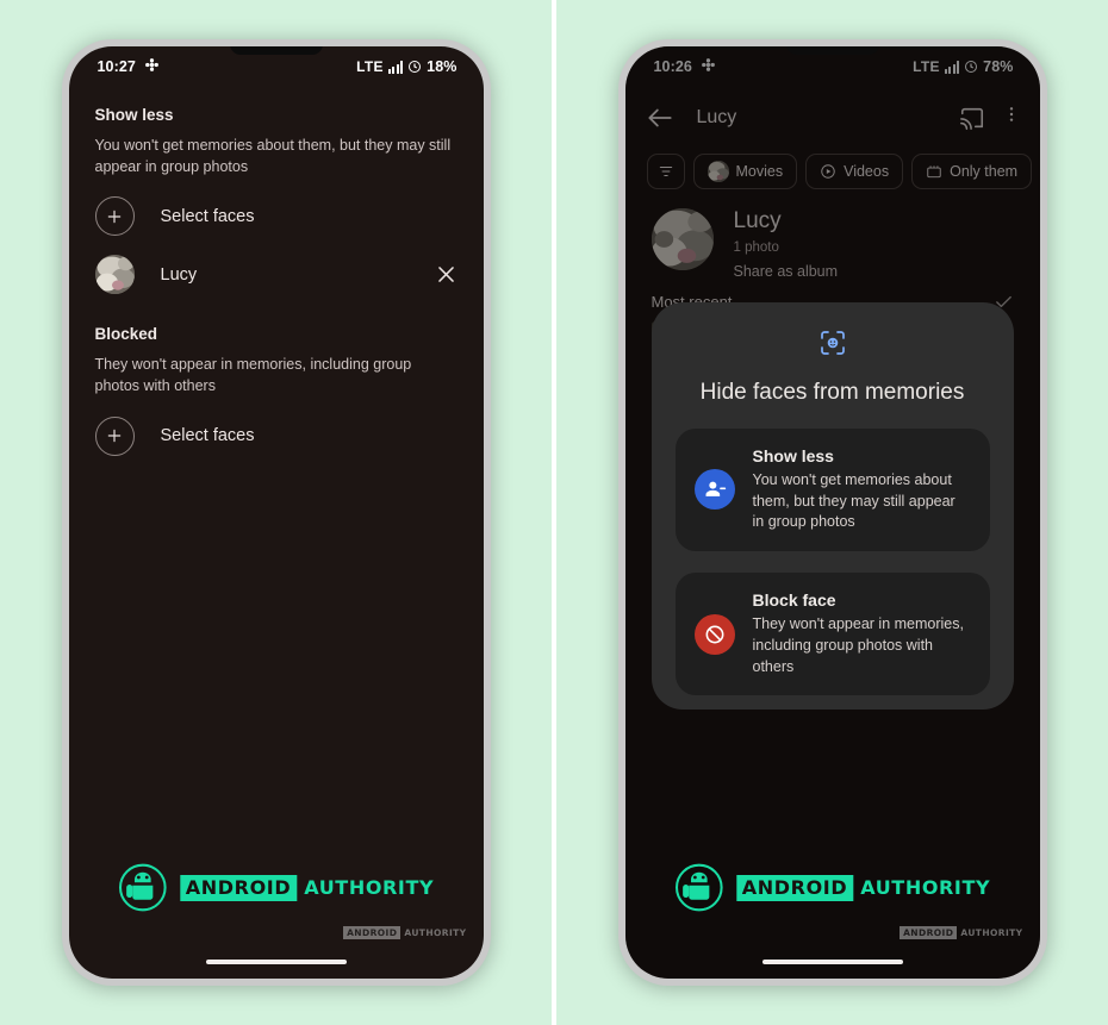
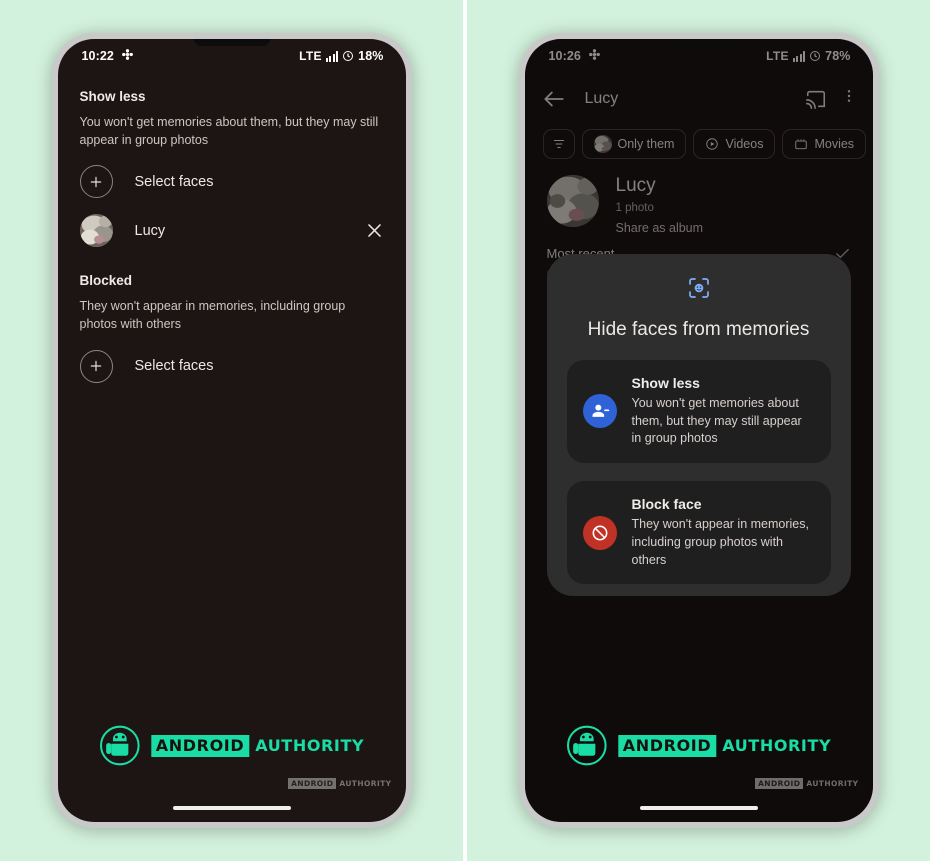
- 10:27
+ 10:22
  LTE
  18%
  Show less
  You won't get memories about them, but they may still appear in group photos
  Select faces
  Lucy
  Blocked
  They won't appear in memories, including group photos with others
  Select faces
  ANDROID
  AUTHORITY
  ANDROID
  AUTHORITY
  10:26
  LTE
  78%
  Lucy
- Movies
+ Only them
  Videos
- Only them
+ Movies
  Lucy
  1 photo
  Share as album
  Hide faces from memories
  Show less
  You won't get memories about them, but they may still appear in group photos
  Block face
  They won't appear in memories, including group photos with others
  ANDROID
  AUTHORITY
  ANDROID
  AUTHORITY
